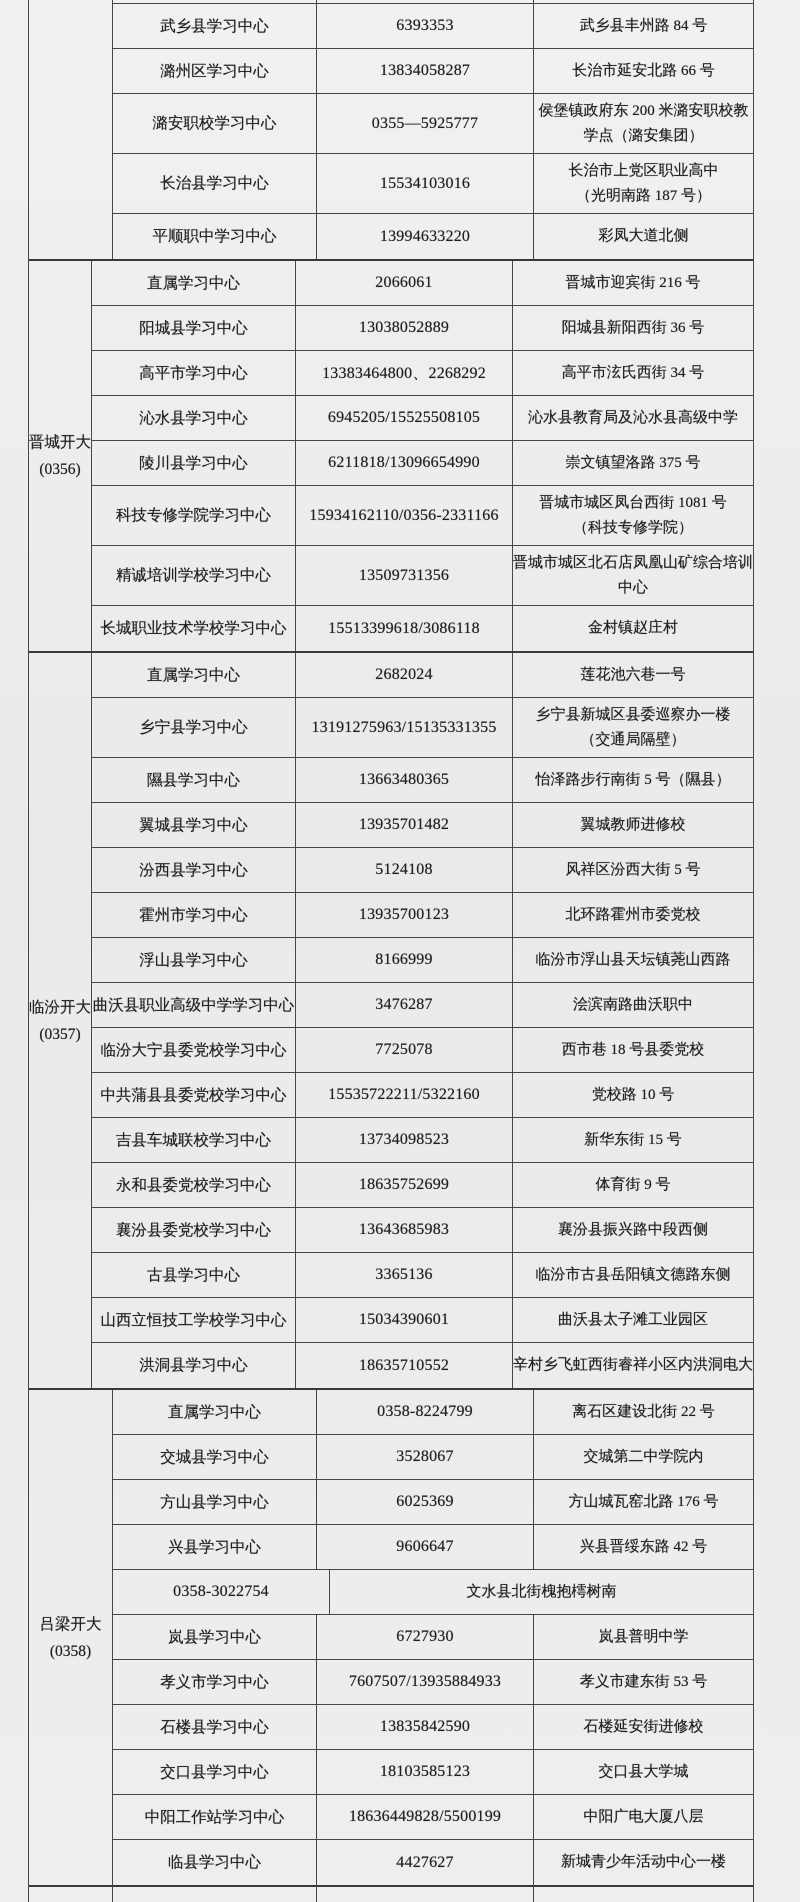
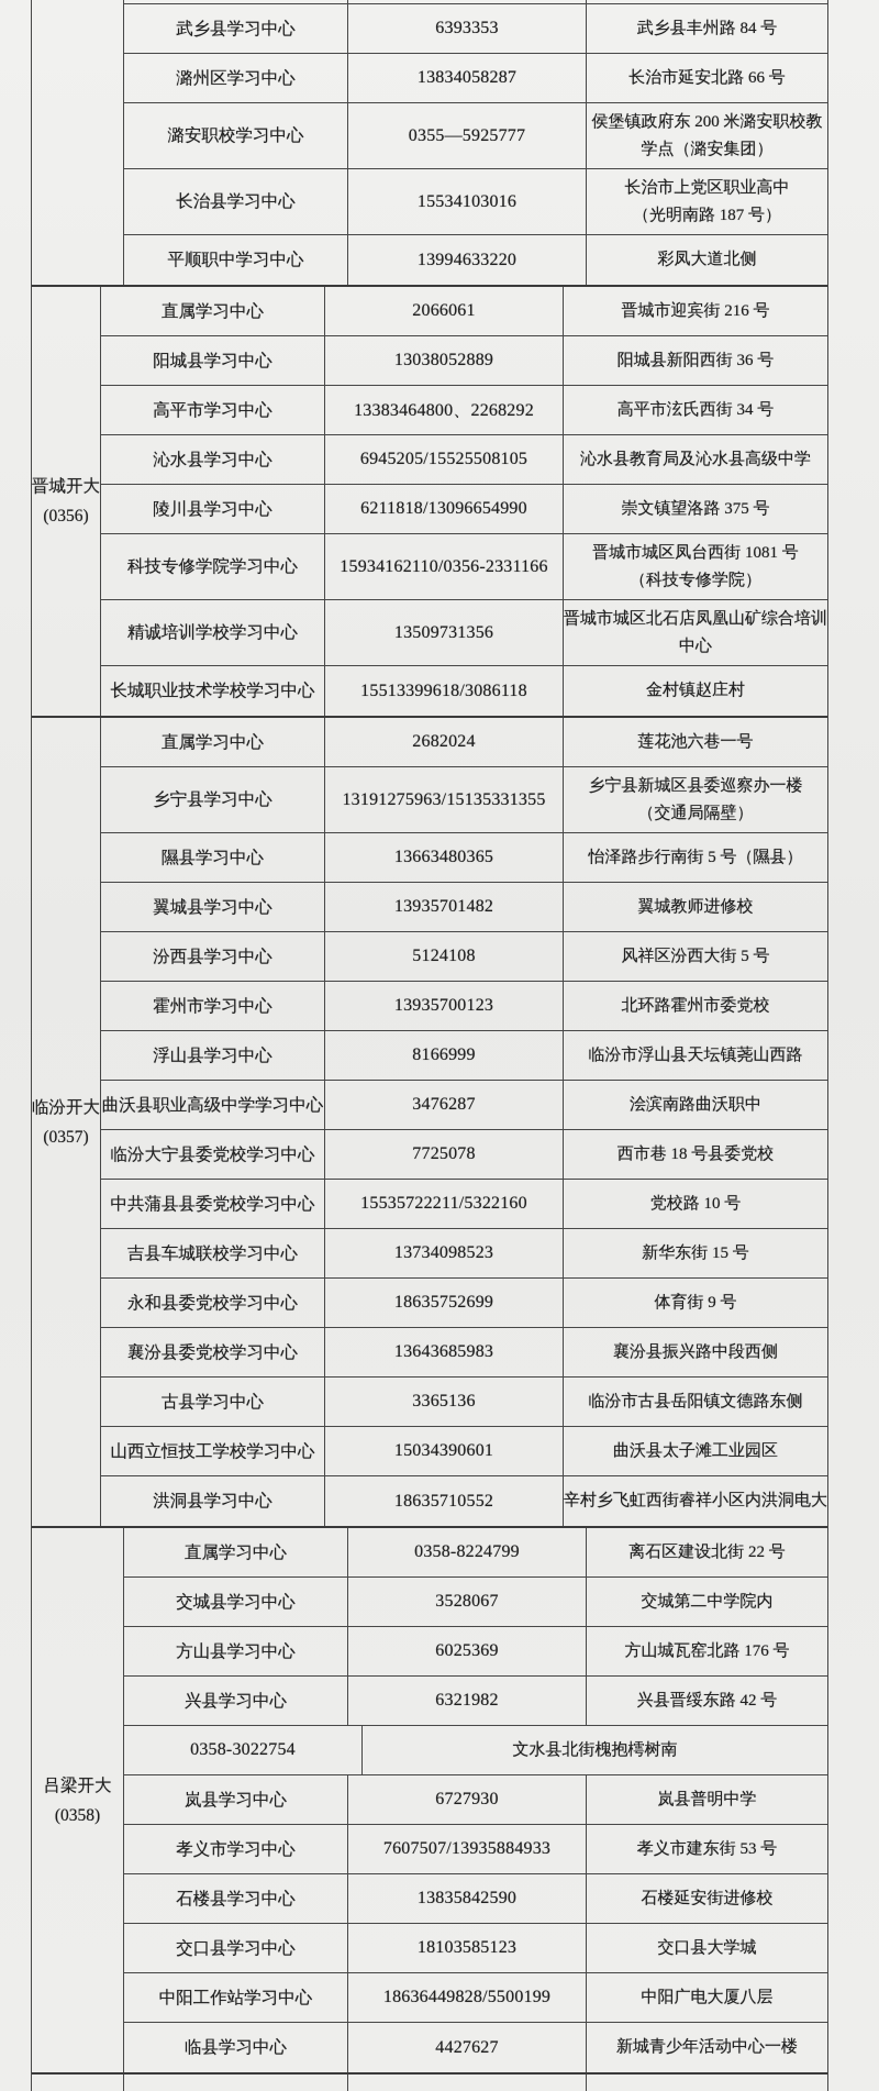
  武乡县学习中心
  6393353
  武乡县丰州路 84 号
  潞州区学习中心
  13834058287
  长治市延安北路 66 号
  潞安职校学习中心
  0355—5925777
  侯堡镇政府东 200 米潞安职校教
  学点（潞安集团）
  长治县学习中心
  15534103016
  长治市上党区职业高中
  （光明南路 187 号）
  平顺职中学习中心
  13994633220
  彩凤大道北侧
  晋城开大
  (0356)
  直属学习中心
  2066061
  晋城市迎宾街 216 号
  阳城县学习中心
  13038052889
  阳城县新阳西街 36 号
  高平市学习中心
  13383464800、2268292
  高平市泫氏西街 34 号
  沁水县学习中心
  6945205/15525508105
  沁水县教育局及沁水县高级中学
  陵川县学习中心
  6211818/13096654990
  崇文镇望洛路 375 号
  科技专修学院学习中心
  15934162110/0356-2331166
  晋城市城区凤台西街 1081 号
  （科技专修学院）
  精诚培训学校学习中心
  13509731356
  晋城市城区北石店凤凰山矿综合培训
  中心
  长城职业技术学校学习中心
  15513399618/3086118
  金村镇赵庄村
  临汾开大
  (0357)
  直属学习中心
  2682024
  莲花池六巷一号
  乡宁县学习中心
  13191275963/15135331355
  乡宁县新城区县委巡察办一楼
  （交通局隔壁）
  隰县学习中心
  13663480365
  怡泽路步行南街 5 号（隰县）
  翼城县学习中心
  13935701482
  翼城教师进修校
  汾西县学习中心
  5124108
  风祥区汾西大街 5 号
  霍州市学习中心
  13935700123
  北环路霍州市委党校
  浮山县学习中心
  8166999
  临汾市浮山县天坛镇荛山西路
  曲沃县职业高级中学学习中心
  3476287
  浍滨南路曲沃职中
  临汾大宁县委党校学习中心
  7725078
  西市巷 18 号县委党校
  中共蒲县县委党校学习中心
  15535722211/5322160
  党校路 10 号
  吉县车城联校学习中心
  13734098523
  新华东街 15 号
  永和县委党校学习中心
  18635752699
  体育街 9 号
  襄汾县委党校学习中心
  13643685983
  襄汾县振兴路中段西侧
  古县学习中心
  3365136
  临汾市古县岳阳镇文德路东侧
  山西立恒技工学校学习中心
  15034390601
  曲沃县太子滩工业园区
  洪洞县学习中心
  18635710552
  辛村乡飞虹西街睿祥小区内洪洞电大
  吕梁开大
  (0358)
  直属学习中心
  0358-8224799
  离石区建设北街 22 号
  交城县学习中心
  3528067
  交城第二中学院内
  方山县学习中心
  6025369
  方山城瓦窑北路 176 号
  兴县学习中心
- 9606647
+ 6321982
  兴县晋绥东路 42 号
  0358-3022754
  文水县北街槐抱樗树南
  岚县学习中心
  6727930
  岚县普明中学
  孝义市学习中心
  7607507/13935884933
  孝义市建东街 53 号
  石楼县学习中心
  13835842590
  石楼延安街进修校
  交口县学习中心
  18103585123
  交口县大学城
  中阳工作站学习中心
  18636449828/5500199
  中阳广电大厦八层
  临县学习中心
  4427627
  新城青少年活动中心一楼
